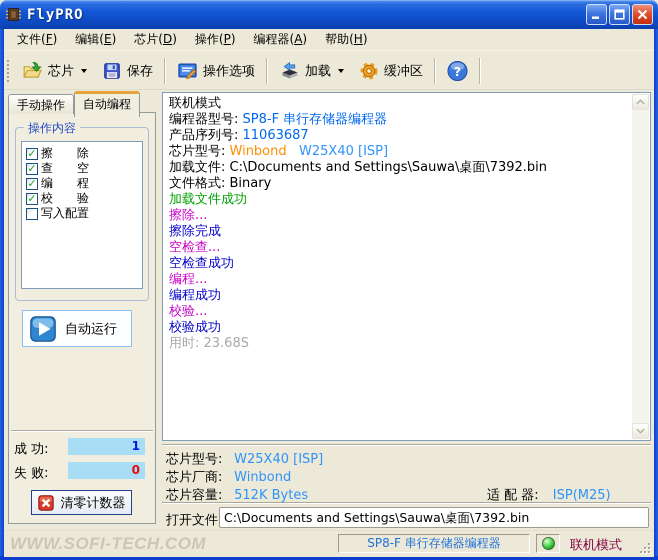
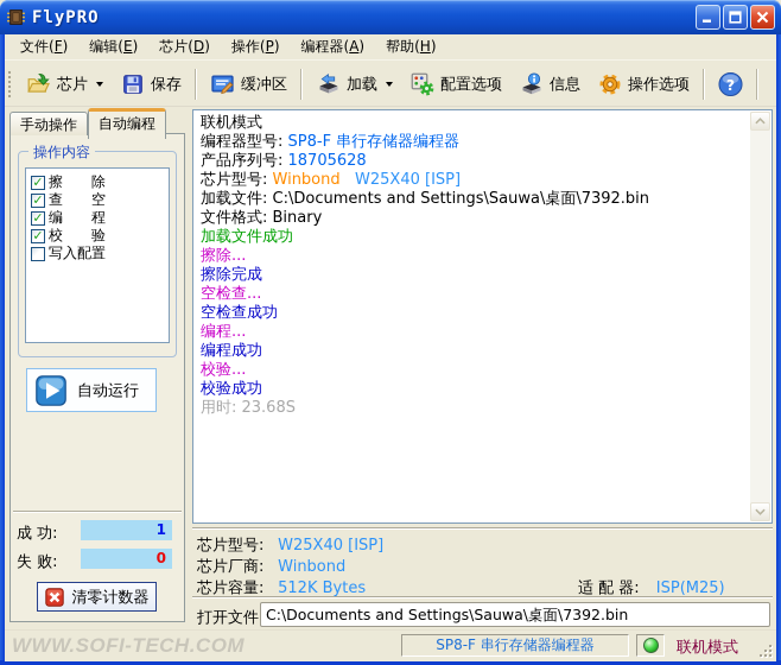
  FlyPRO
  文件(F)
  编辑(E)
  芯片(D)
  操作(P)
  编程器(A)
  帮助(H)
  芯片
  保存
- 操作选项
+ 缓冲区
  加载
+ 配置选项
+ 信息
- 缓冲区
+ 操作选项
  ?
  手动操作
  自动编程
  操作内容
  ✓
  擦 除
  ✓
  查 空
  ✓
  编 程
  ✓
  校 验
  写入配置
  自动运行
  成 功:
  1
  失 败:
  0
  清零计数器
  联机模式
  编程器型号: SP8-F 串行存储器编程器
- 产品序列号: 11063687
+ 产品序列号: 18705628
  芯片型号: Winbond W25X40 [ISP]
  加载文件: C:\Documents and Settings\Sauwa\桌面\7392.bin
  文件格式: Binary
  加载文件成功
  擦除...
  擦除完成
  空检查...
  空检查成功
  编程...
  编程成功
  校验...
  校验成功
  用时: 23.68S
  芯片型号: W25X40 [ISP]
  芯片厂商: Winbond
  芯片容量: 512K Bytes
  适 配 器: ISP(M25)
  打开文件
  C:\Documents and Settings\Sauwa\桌面\7392.bin
  WWW.SOFI-TECH.COM
  SP8-F 串行存储器编程器
  联机模式
